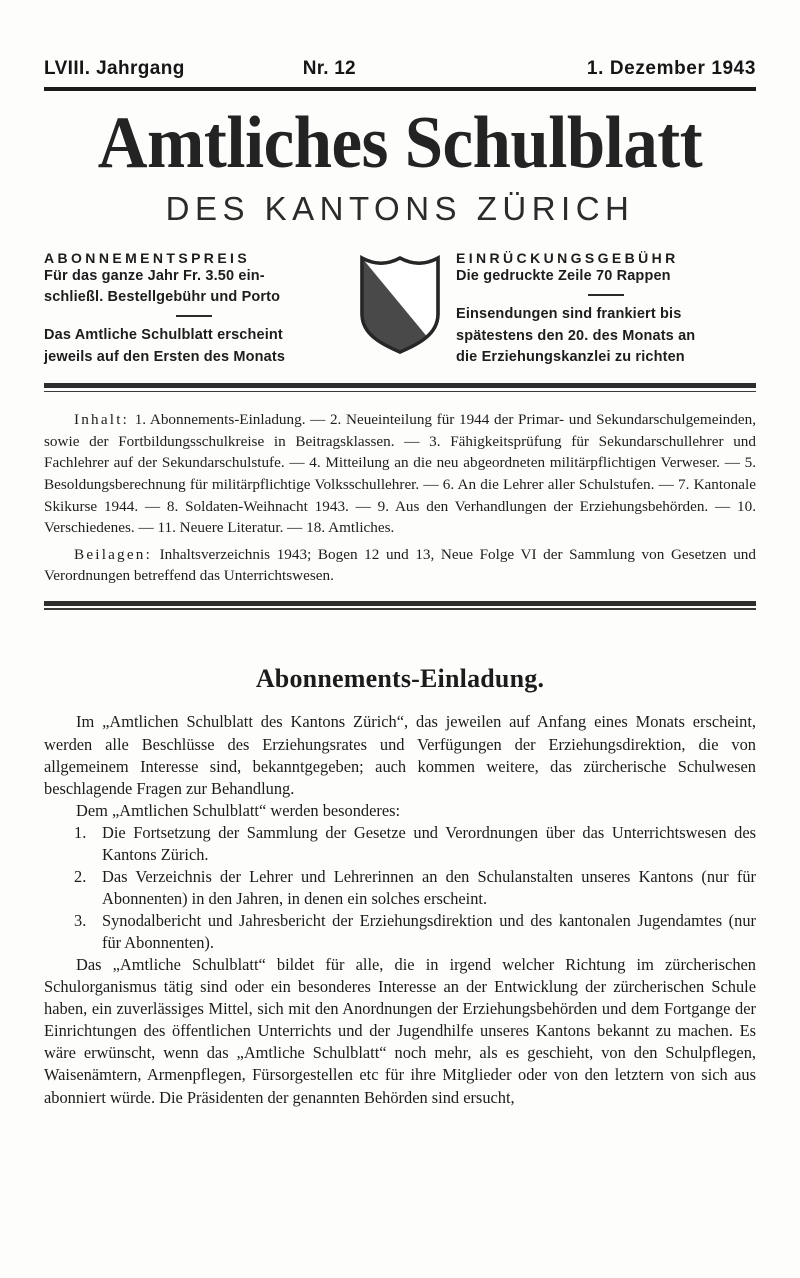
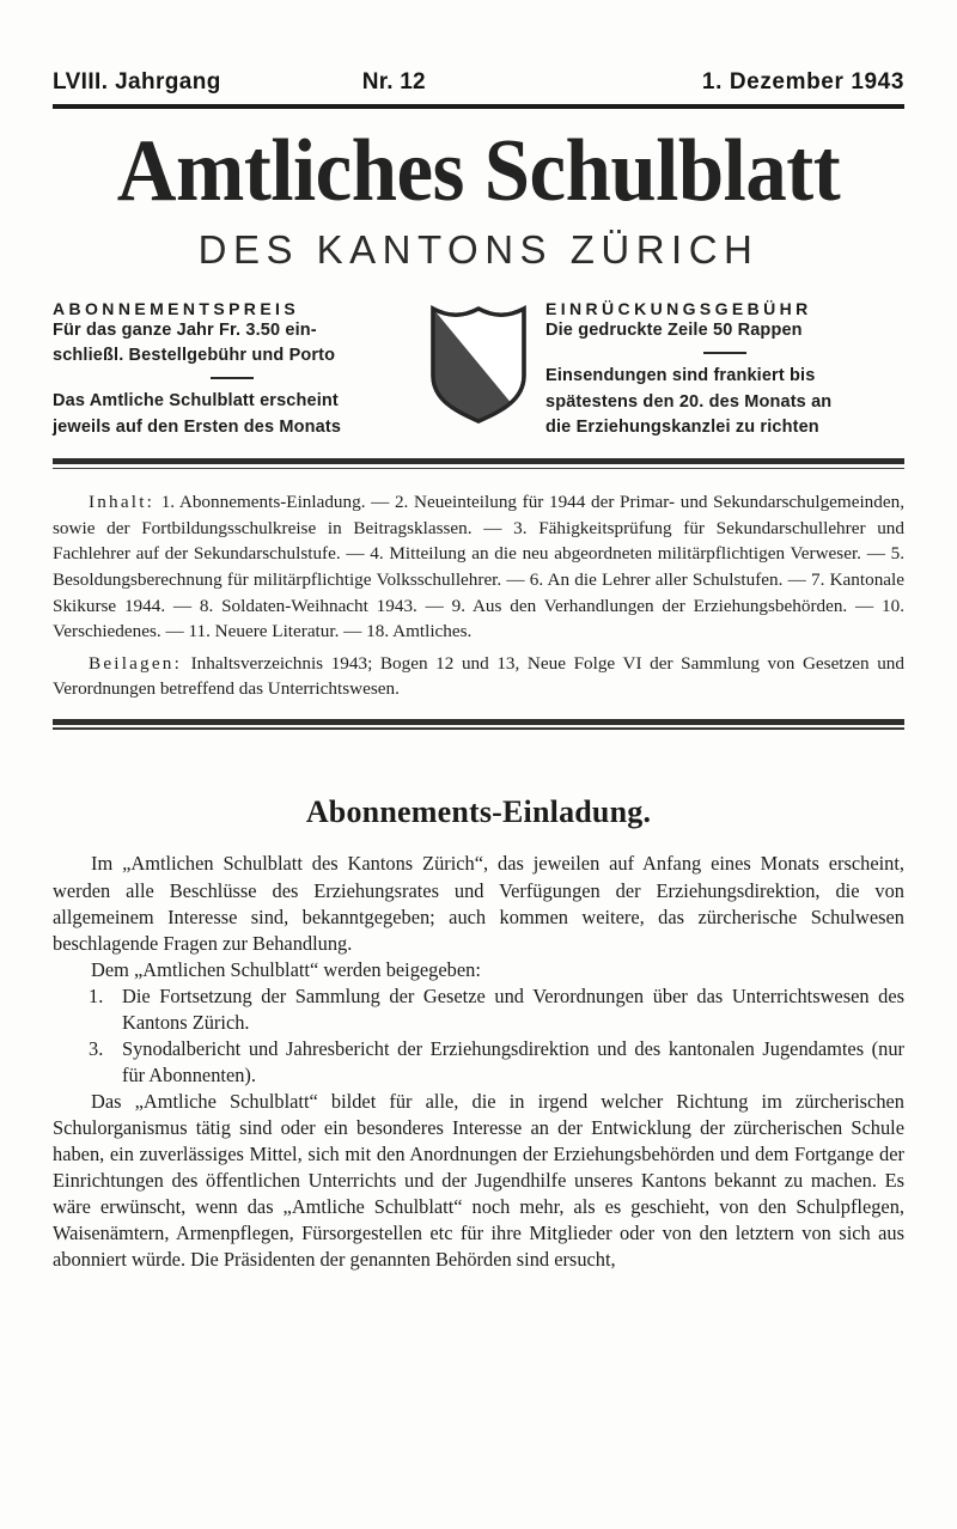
  LVIII. Jahrgang
  Nr. 12
  1. Dezember 1943
  Amtliches Schulblatt
  DES KANTONS ZÜRICH
  ABONNEMENTSPREIS
  Für das ganze Jahr Fr. 3.50 ein-
  schließl. Bestellgebühr und Porto
  Das Amtliche Schulblatt erscheint
  jeweils auf den Ersten des Monats
  EINRÜCKUNGSGEBÜHR
- Die gedruckte Zeile 70 Rappen
+ Die gedruckte Zeile 50 Rappen
  Einsendungen sind frankiert bis
  spätestens den 20. des Monats an
  die Erziehungskanzlei zu richten
  Inhalt: 1. Abonnements-Einladung. — 2. Neueinteilung für 1944 der Primar- und Sekundarschulgemeinden, sowie der Fortbildungsschulkreise in Beitragsklassen. — 3. Fähigkeitsprüfung für Sekundarschullehrer und Fachlehrer auf der Sekundarschulstufe. — 4. Mitteilung an die neu abgeordneten militärpflichtigen Verweser. — 5. Besoldungsberechnung für militärpflichtige Volksschullehrer. — 6. An die Lehrer aller Schulstufen. — 7. Kantonale Skikurse 1944. — 8. Soldaten-Weihnacht 1943. — 9. Aus den Verhandlungen der Erziehungsbehörden. — 10. Verschiedenes. — 11. Neuere Literatur. — 18. Amtliches.
  Beilagen: Inhaltsverzeichnis 1943; Bogen 12 und 13, Neue Folge VI der Sammlung von Gesetzen und Verordnungen betreffend das Unterrichtswesen.
  Abonnements-Einladung.
  Im „Amtlichen Schulblatt des Kantons Zürich“, das jeweilen auf Anfang eines Monats erscheint, werden alle Beschlüsse des Erziehungsrates und Verfügungen der Erziehungsdirektion, die von allgemeinem Interesse sind, bekanntgegeben; auch kommen weitere, das zürcherische Schulwesen beschlagende Fragen zur Behandlung.
- Dem „Amtlichen Schulblatt“ werden besonderes:
+ Dem „Amtlichen Schulblatt“ werden beigegeben:
  1.
  Die Fortsetzung der Sammlung der Gesetze und Verordnungen über das Unterrichtswesen des Kantons Zürich.
- 2.
- Das Verzeichnis der Lehrer und Lehrerinnen an den Schulanstalten unseres Kantons (nur für Abonnenten) in den Jahren, in denen ein solches erscheint.
  3.
  Synodalbericht und Jahresbericht der Erziehungsdirektion und des kantonalen Jugendamtes (nur für Abonnenten).
  Das „Amtliche Schulblatt“ bildet für alle, die in irgend welcher Richtung im zürcherischen Schulorganismus tätig sind oder ein besonderes Interesse an der Entwicklung der zürcherischen Schule haben, ein zuverlässiges Mittel, sich mit den Anordnungen der Erziehungsbehörden und dem Fortgange der Einrichtungen des öffentlichen Unterrichts und der Jugendhilfe unseres Kantons bekannt zu machen. Es wäre erwünscht, wenn das „Amtliche Schulblatt“ noch mehr, als es geschieht, von den Schulpflegen, Waisenämtern, Armenpflegen, Fürsorgestellen etc für ihre Mitglieder oder von den letztern von sich aus abonniert würde. Die Präsidenten der genannten Behörden sind ersucht,
